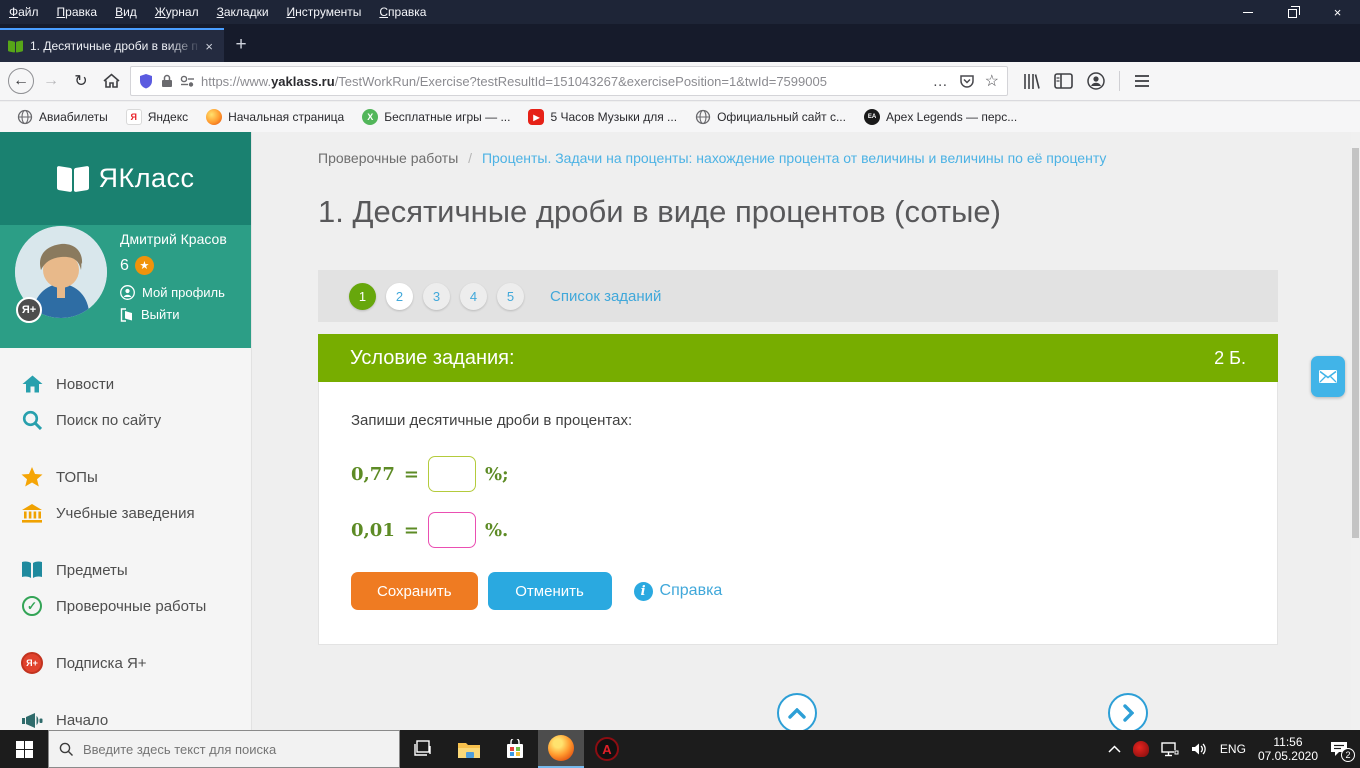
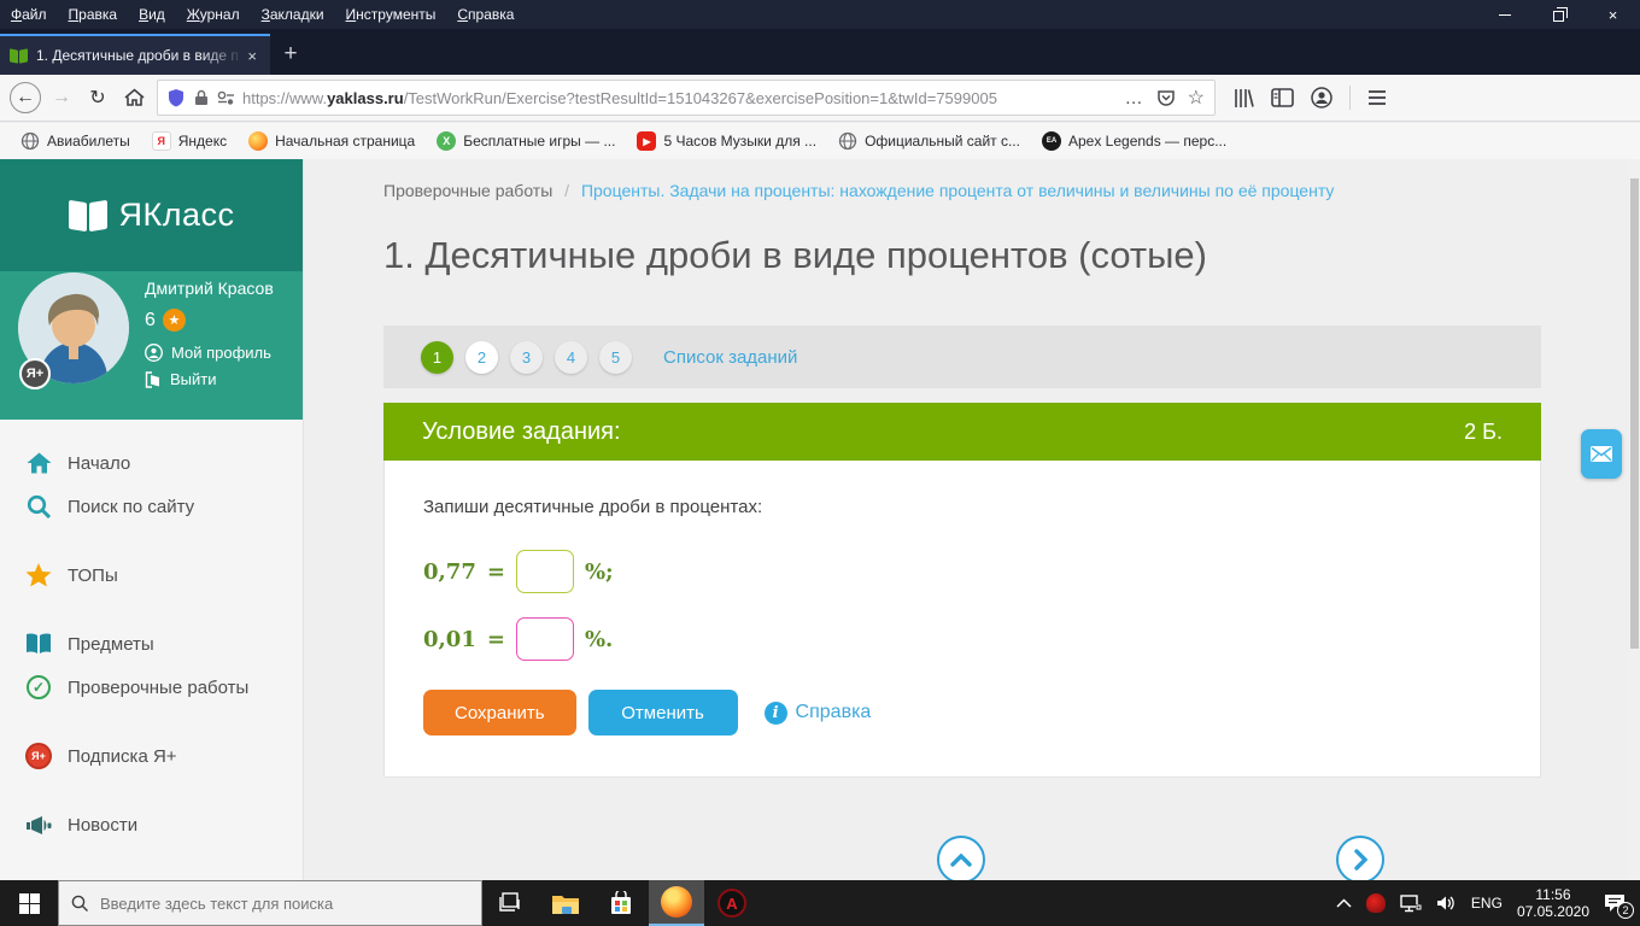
  Файл
  Правка
  Вид
  Журнал
  Закладки
  Инструменты
  Справка
  ×
  1. Десятичные дроби в виде п
  ×
  +
  ←
  →
  ↻
  https://www.yaklass.ru/TestWorkRun/Exercise?testResultId=151043267&exercisePosition=1&twId=7599005
  …
  ☆
  Авиабилеты
  Я
  Яндекс
  Начальная страница
  X
  Бесплатные игры — ...
  ▶
  5 Часов Музыки для ...
  Официальный сайт с...
  Apex Legends — перс...
  ЯКласс
  Я+
  Дмитрий Красов
  6
  ★
  Мой профиль
  Выйти
- Новости
+ Начало
  Поиск по сайту
  ТОПы
- Учебные заведения
  Предметы
  ✓
  Проверочные работы
  Я+
  Подписка Я+
- Начало
+ Новости
  Проверочные работы / Проценты. Задачи на проценты: нахождение процента от величины и величины по её проценту
  1. Десятичные дроби в виде процентов (сотые)
  1
  2
  3
  4
  5
  Список заданий
  Условие задания:
  2 Б.
  Запиши десятичные дроби в процентах:
  0,77
  =
  %;
  0,01
  =
  %.
  Сохранить
  Отменить
  i
  Справка
  Введите здесь текст для поиска
  A
  ENG
  11:56
  07.05.2020
  2
